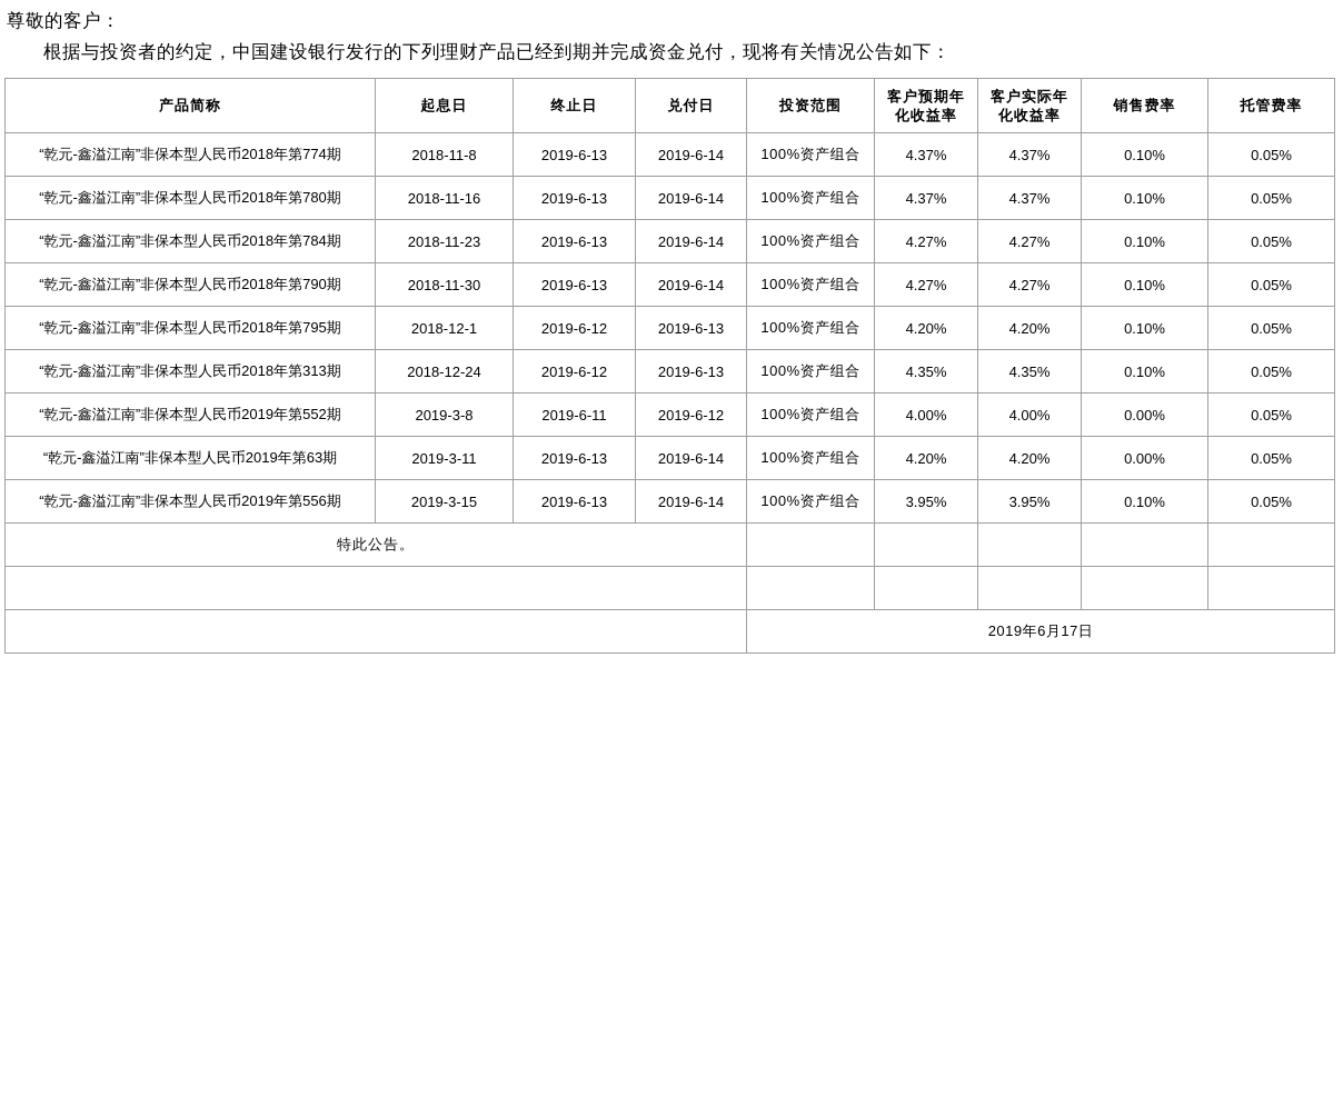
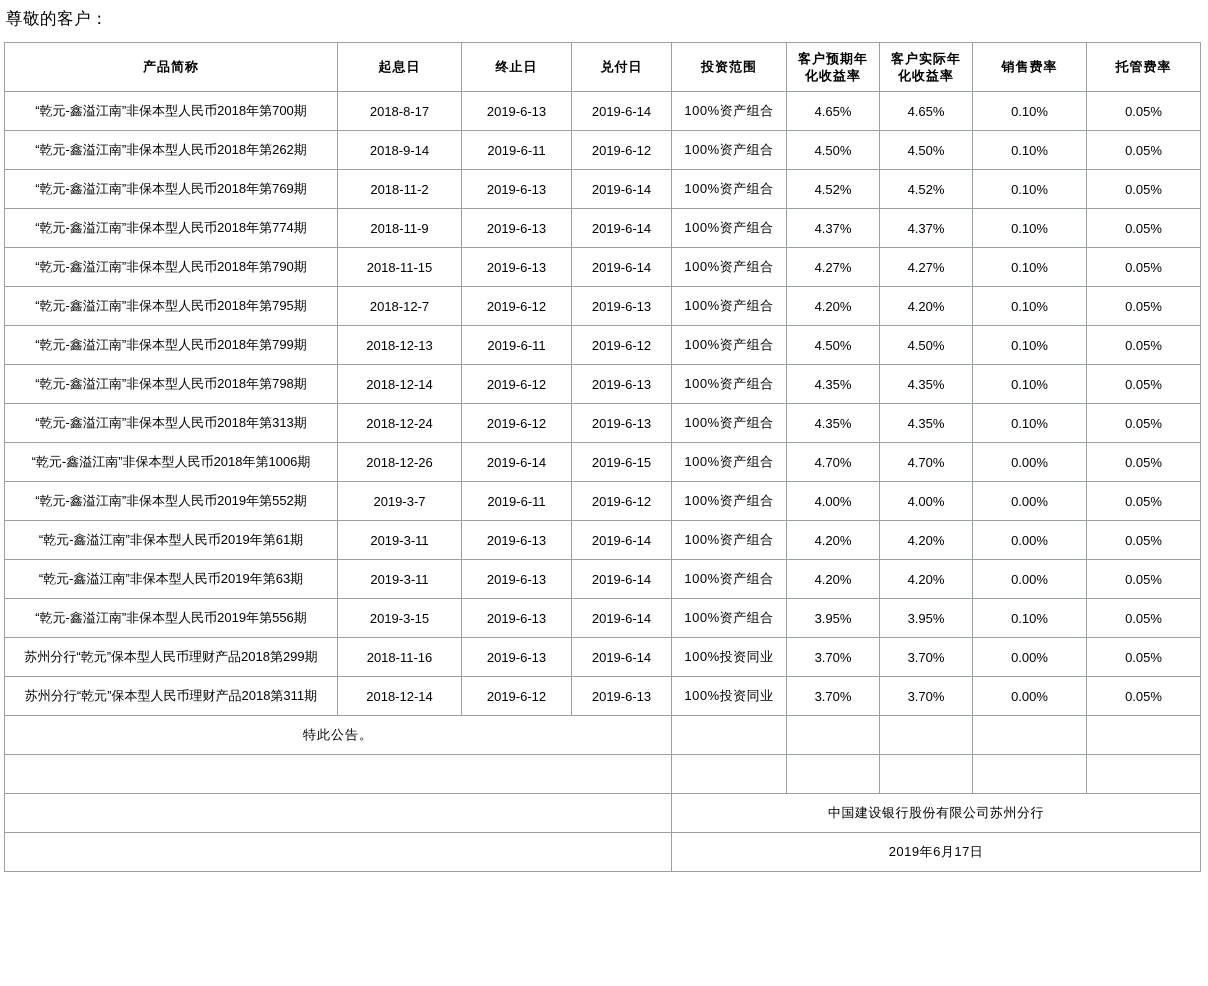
  尊敬的客户：
- 根据与投资者的约定，中国建设银行发行的下列理财产品已经到期并完成资金兑付，现将有关情况公告如下：
  产品简称	起息日	终止日	兑付日	投资范围	客户预期年 化收益率	客户实际年 化收益率	销售费率	托管费率
+ “乾元-鑫溢江南”非保本型人民币2018年第700期	2018-8-17	2019-6-13	2019-6-14	100%资产组合	4.65%	4.65%	0.10%	0.05%
+ “乾元-鑫溢江南”非保本型人民币2018年第262期	2018-9-14	2019-6-11	2019-6-12	100%资产组合	4.50%	4.50%	0.10%	0.05%
+ “乾元-鑫溢江南”非保本型人民币2018年第769期	2018-11-2	2019-6-13	2019-6-14	100%资产组合	4.52%	4.52%	0.10%	0.05%
- “乾元-鑫溢江南”非保本型人民币2018年第774期	2018-11-8	2019-6-13	2019-6-14	100%资产组合	4.37%	4.37%	0.10%	0.05%
+ “乾元-鑫溢江南”非保本型人民币2018年第774期	2018-11-9	2019-6-13	2019-6-14	100%资产组合	4.37%	4.37%	0.10%	0.05%
- “乾元-鑫溢江南”非保本型人民币2018年第780期	2018-11-16	2019-6-13	2019-6-14	100%资产组合	4.37%	4.37%	0.10%	0.05%
- “乾元-鑫溢江南”非保本型人民币2018年第784期	2018-11-23	2019-6-13	2019-6-14	100%资产组合	4.27%	4.27%	0.10%	0.05%
- “乾元-鑫溢江南”非保本型人民币2018年第790期	2018-11-30	2019-6-13	2019-6-14	100%资产组合	4.27%	4.27%	0.10%	0.05%
+ “乾元-鑫溢江南”非保本型人民币2018年第790期	2018-11-15	2019-6-13	2019-6-14	100%资产组合	4.27%	4.27%	0.10%	0.05%
- “乾元-鑫溢江南”非保本型人民币2018年第795期	2018-12-1	2019-6-12	2019-6-13	100%资产组合	4.20%	4.20%	0.10%	0.05%
+ “乾元-鑫溢江南”非保本型人民币2018年第795期	2018-12-7	2019-6-12	2019-6-13	100%资产组合	4.20%	4.20%	0.10%	0.05%
+ “乾元-鑫溢江南”非保本型人民币2018年第799期	2018-12-13	2019-6-11	2019-6-12	100%资产组合	4.50%	4.50%	0.10%	0.05%
+ “乾元-鑫溢江南”非保本型人民币2018年第798期	2018-12-14	2019-6-12	2019-6-13	100%资产组合	4.35%	4.35%	0.10%	0.05%
  “乾元-鑫溢江南”非保本型人民币2018年第313期	2018-12-24	2019-6-12	2019-6-13	100%资产组合	4.35%	4.35%	0.10%	0.05%
+ “乾元-鑫溢江南”非保本型人民币2018年第1006期	2018-12-26	2019-6-14	2019-6-15	100%资产组合	4.70%	4.70%	0.00%	0.05%
- “乾元-鑫溢江南”非保本型人民币2019年第552期	2019-3-8	2019-6-11	2019-6-12	100%资产组合	4.00%	4.00%	0.00%	0.05%
+ “乾元-鑫溢江南”非保本型人民币2019年第552期	2019-3-7	2019-6-11	2019-6-12	100%资产组合	4.00%	4.00%	0.00%	0.05%
+ “乾元-鑫溢江南”非保本型人民币2019年第61期	2019-3-11	2019-6-13	2019-6-14	100%资产组合	4.20%	4.20%	0.00%	0.05%
  “乾元-鑫溢江南”非保本型人民币2019年第63期	2019-3-11	2019-6-13	2019-6-14	100%资产组合	4.20%	4.20%	0.00%	0.05%
  “乾元-鑫溢江南”非保本型人民币2019年第556期	2019-3-15	2019-6-13	2019-6-14	100%资产组合	3.95%	3.95%	0.10%	0.05%
+ 苏州分行“乾元”保本型人民币理财产品2018第299期	2018-11-16	2019-6-13	2019-6-14	100%投资同业	3.70%	3.70%	0.00%	0.05%
+ 苏州分行“乾元”保本型人民币理财产品2018第311期	2018-12-14	2019-6-12	2019-6-13	100%投资同业	3.70%	3.70%	0.00%	0.05%
  特此公告。
+ 	中国建设银行股份有限公司苏州分行
  	2019年6月17日
